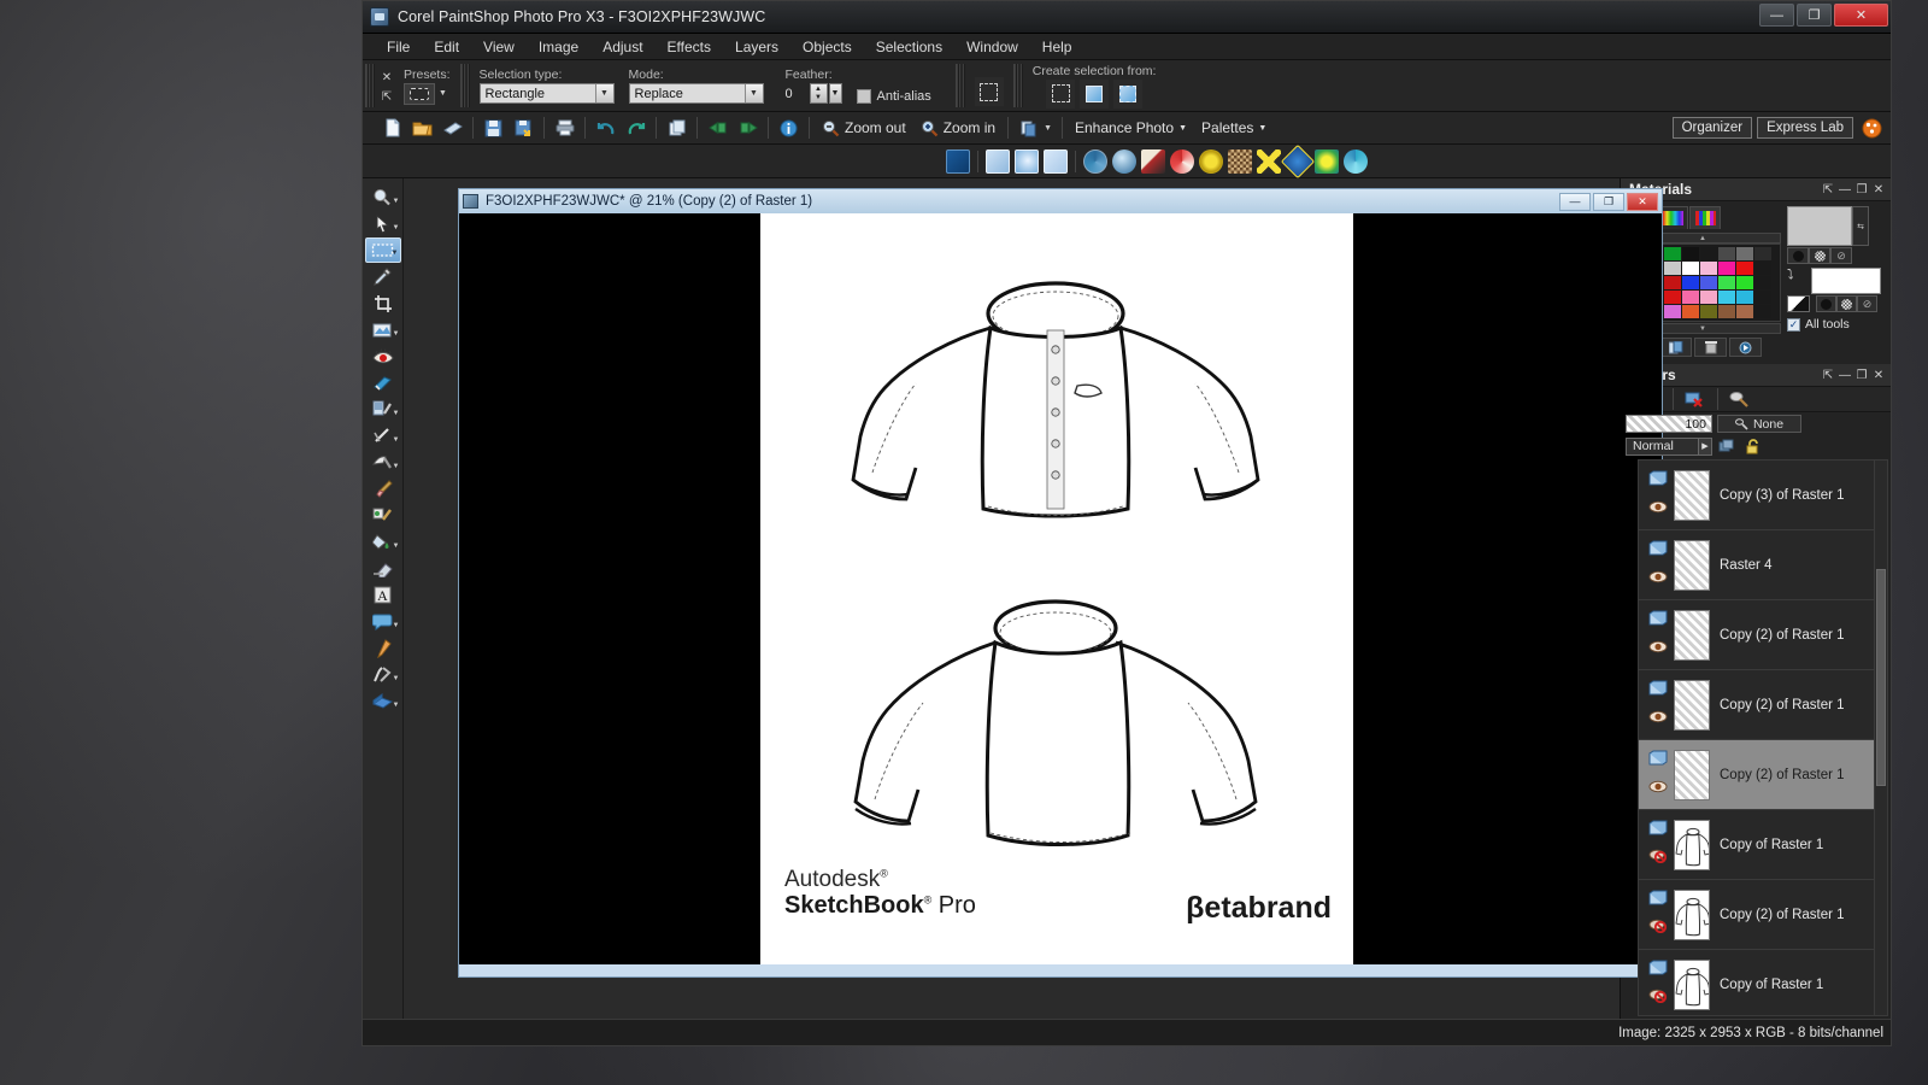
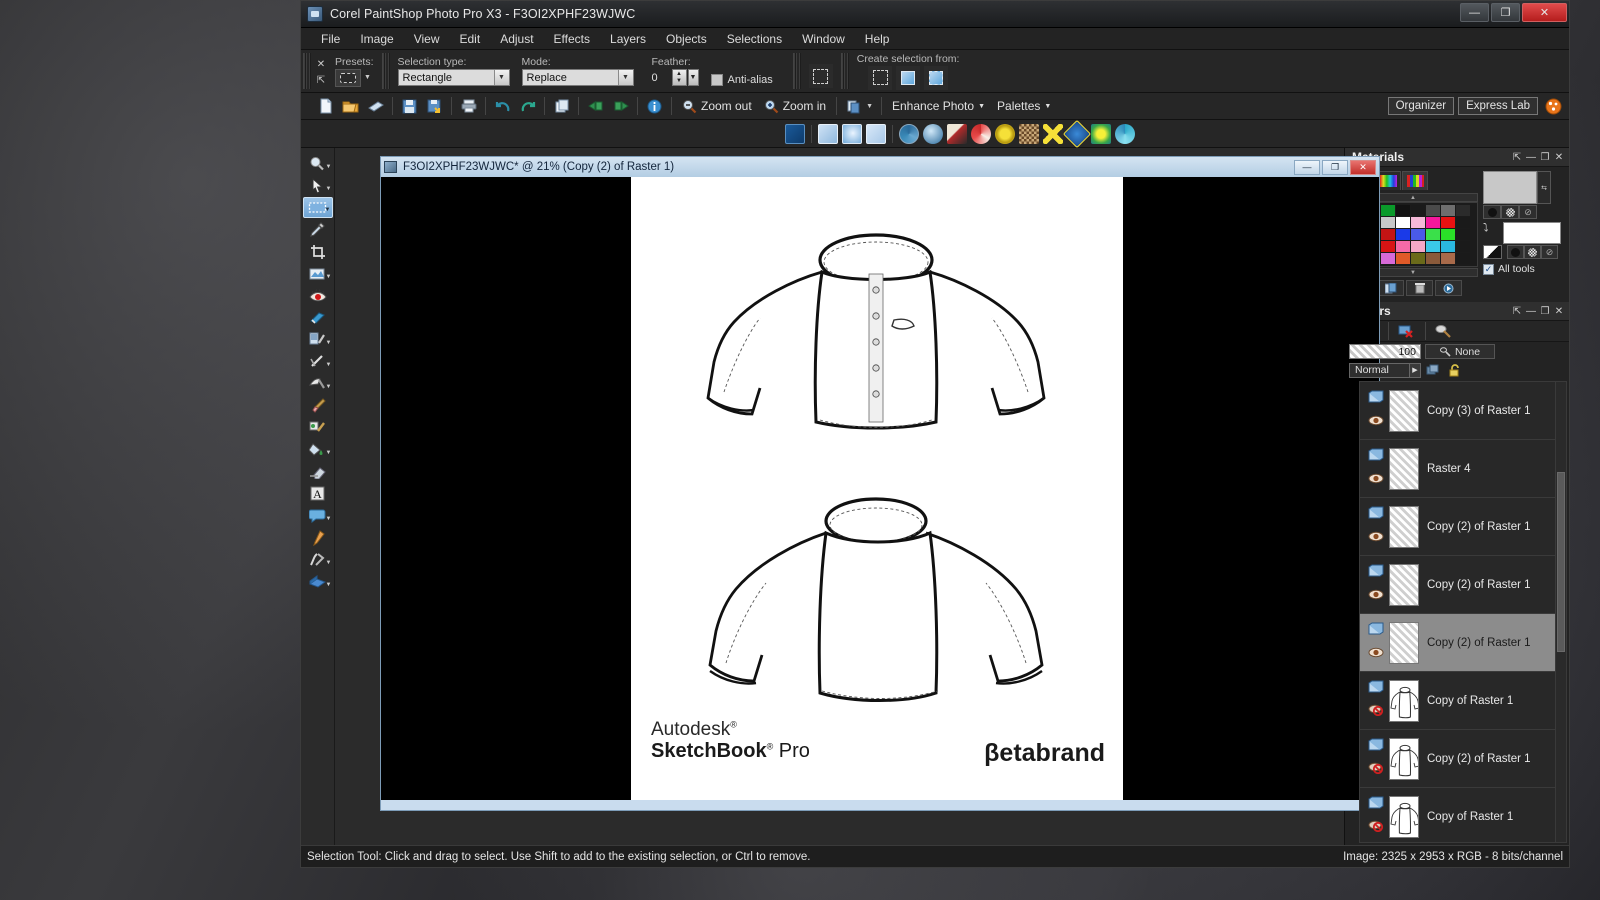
  Corel PaintShop Photo Pro X3 - F3OI2XPHF23WJWC
  —
  ❐
  ✕
  File
- Edit
+ Image
  View
- Image
+ Edit
  Adjust
  Effects
  Layers
  Objects
  Selections
  Window
  Help
  ✕
  ⇱
  Presets:
  Selection type:
  Rectangle
  Mode:
  Replace
  Feather:
  0
  Anti-alias
  Create selection from:
  Zoom out
  Zoom in
  Enhance Photo
  Palettes
  Organizer
  Express Lab
  A
  F3OI2XPHF23WJWC* @ 21% (Copy (2) of Raster 1)
  —
  ❐
  ✕
  Autodesk®
  SketchBook® Pro
  βetabrand
  ⇱
  —
  ❐
  ✕
  ⊘
  ⤵
  ⊘
  ✓
  All tools
  ⇱
  —
  ❐
  ✕
  100
  None
  Normal
  Copy (3) of Raster 1
  Raster 4
  Copy (2) of Raster 1
  Copy (2) of Raster 1
  Copy (2) of Raster 1
  Copy of Raster 1
  Copy (2) of Raster 1
  Copy of Raster 1
+ Selection Tool: Click and drag to select. Use Shift to add to the existing selection, or Ctrl to remove.
  Image: 2325 x 2953 x RGB - 8 bits/channel
